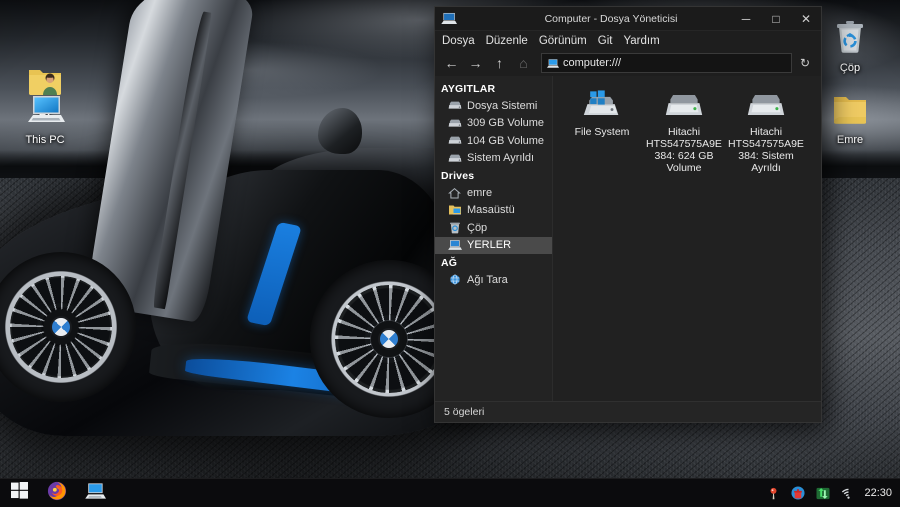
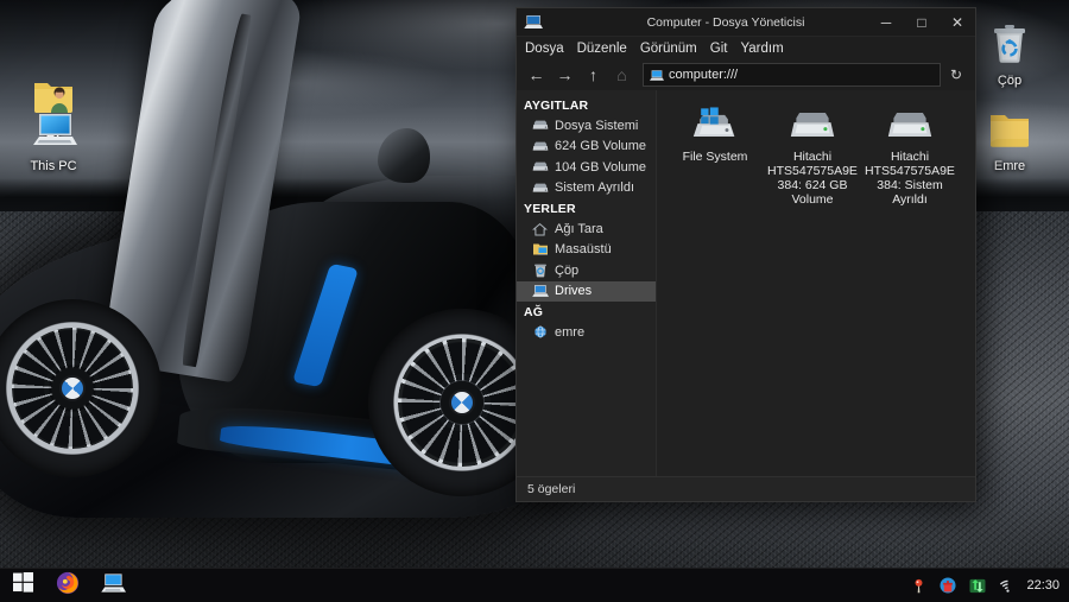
  This PC
  Çöp
  Emre
  Computer - Dosya Yöneticisi
  ─
  □
  ✕
  Dosya
  Düzenle
  Görünüm
  Git
  Yardım
  ←
  →
  ↑
  ⌂
  computer:///
  ↻
  AYGITLAR
  Dosya Sistemi
- 309 GB Volume
+ 624 GB Volume
  104 GB Volume
  Sistem Ayrıldı
- Drives
+ YERLER
- emre
+ Ağı Tara
  Masaüstü
  Çöp
- YERLER
+ Drives
  AĞ
- Ağı Tara
+ emre
  File System
  Hitachi HTS547575A9E384: 624 GB Volume
  Hitachi HTS547575A9E384: Sistem Ayrıldı
  5 ögeleri
  22:30
